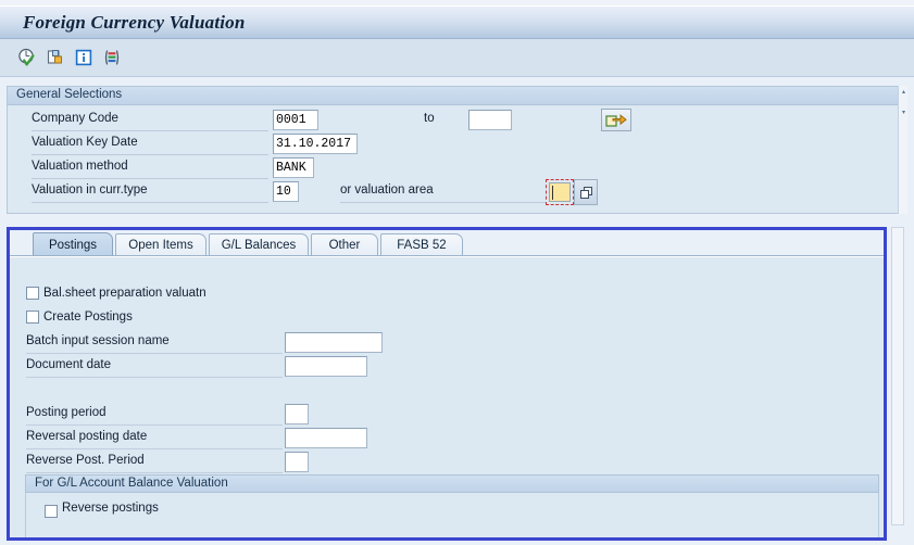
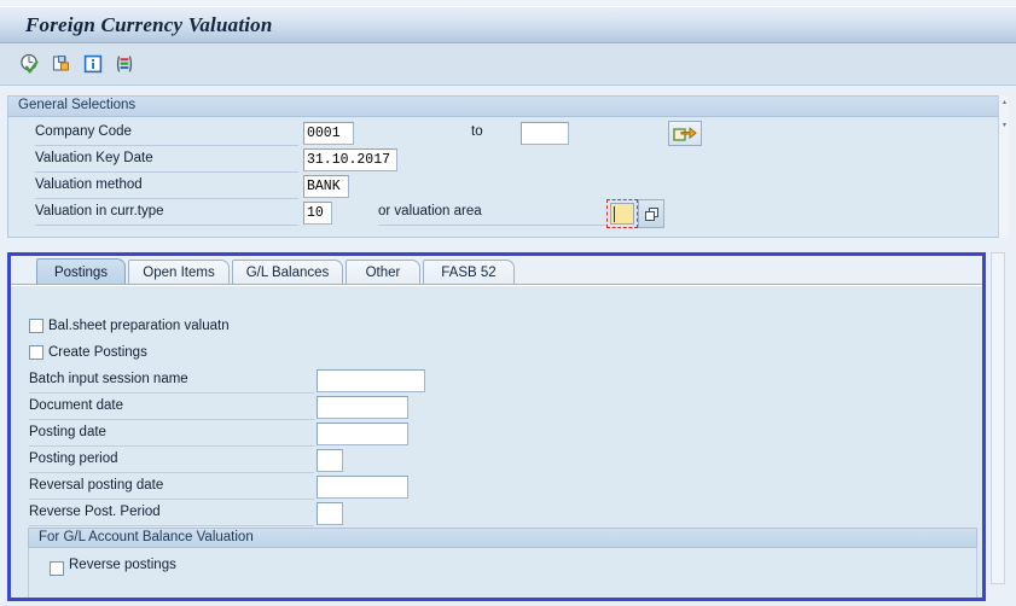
  Foreign Currency Valuation
  General Selections
  Company Code
  0001
  to
  Valuation Key Date
  31.10.2017
  Valuation method
  BANK
  Valuation in curr.type
  10
  or valuation area
  Postings
  Open Items
  G/L Balances
  Other
  FASB 52
  Bal.sheet preparation valuatn
  Create Postings
  Batch input session name
  Document date
+ Posting date
  Posting period
  Reversal posting date
  Reverse Post. Period
  For G/L Account Balance Valuation
  Reverse postings
